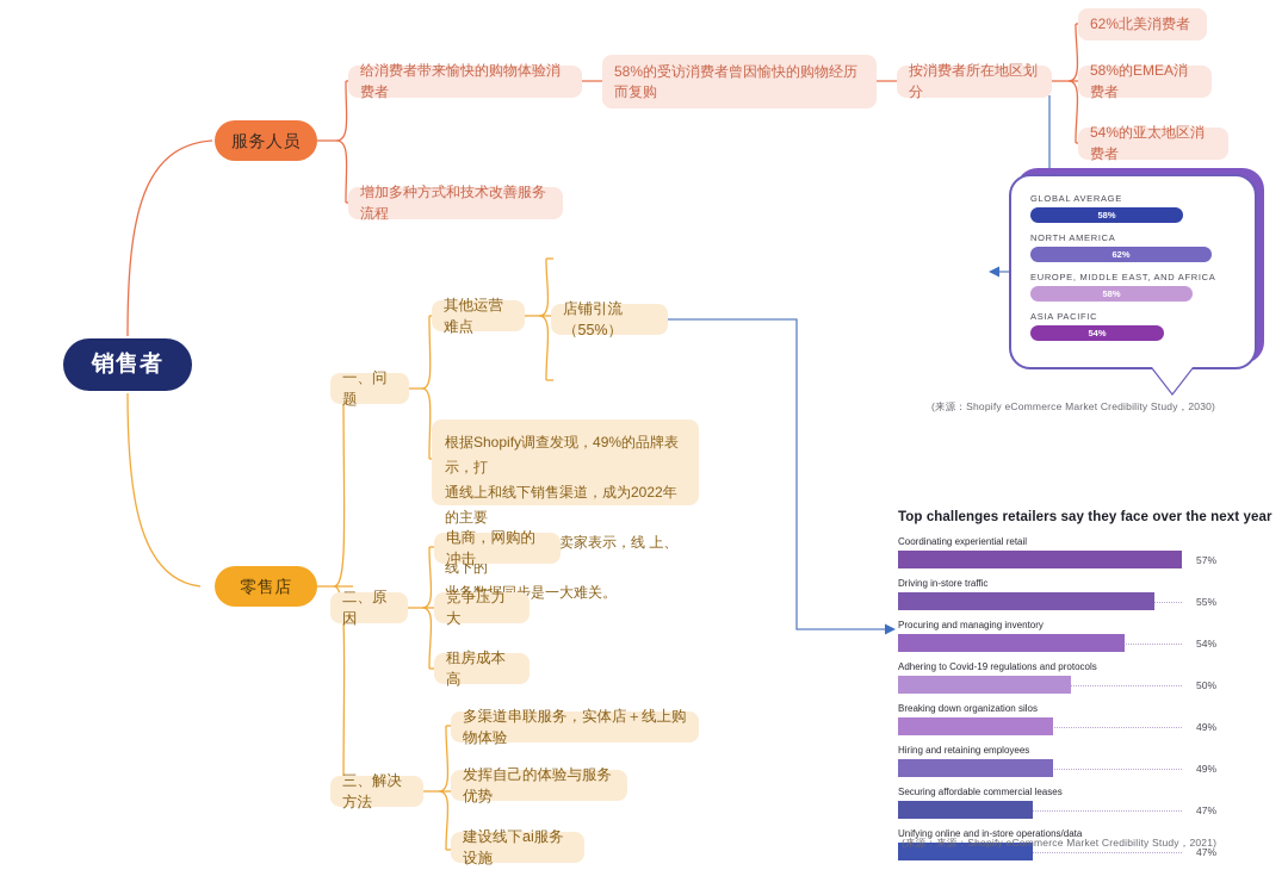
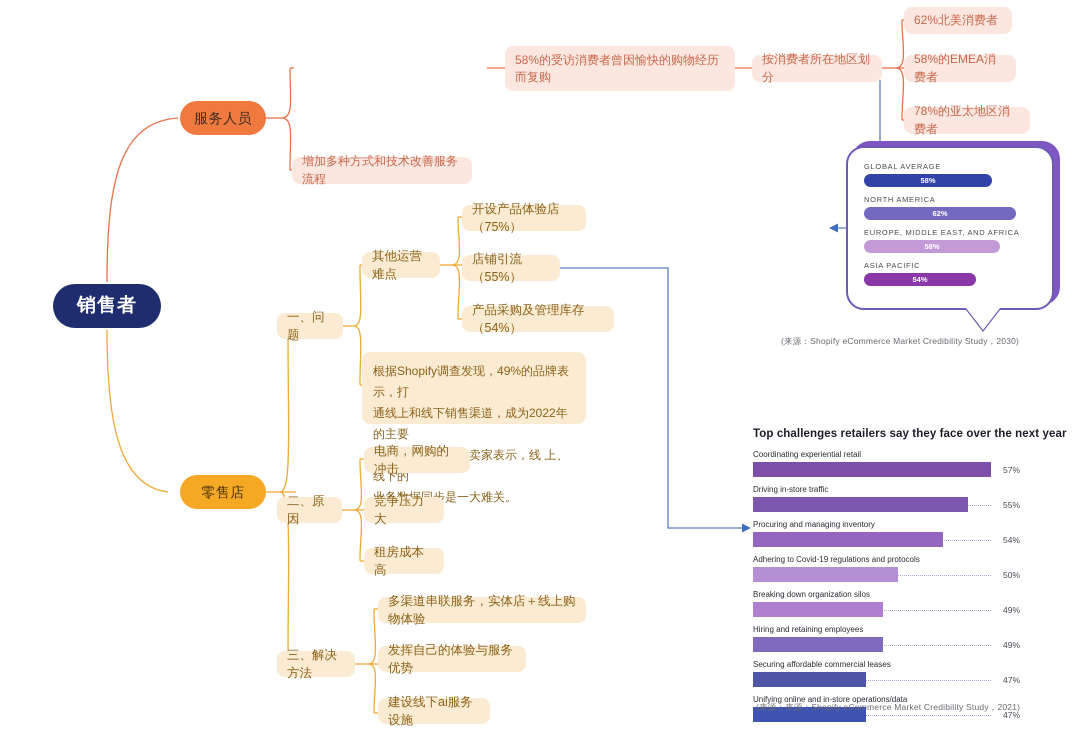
  销售者
  服务人员
- 给消费者带来愉快的购物体验消费者
  增加多种方式和技术改善服务流程
  58%的受访消费者曾因愉快的购物经历而复购
  按消费者所在地区划分
  62%北美消费者
  58%的EMEA消费者
- 54%的亚太地区消费者
+ 78%的亚太地区消费者
  GLOBAL AVERAGE
  58%
  NORTH AMERICA
  62%
  EUROPE, MIDDLE EAST, AND AFRICA
  58%
  ASIA PACIFIC
  54%
  (来源：Shopify eCommerce Market Credibility Study，2030)
  零售店
  一、问题
  其他运营难点
+ 开设产品体验店（75%）
  店铺引流（55%）
+ 产品采购及管理库存（54%）
  根据Shopify调查发现，49%的品牌表示，打
  通线上和线下销售渠道，成为2022年的主要
  二、原因
  电商，网购的冲击
  竞争压力大
  租房成本高
  三、解决方法
  多渠道串联服务，实体店＋线上购物体验
  发挥自己的体验与服务优势
  建设线下ai服务设施
  Top challenges retailers say they face over the next year
  Coordinating experiential retail
  57%
  Driving in-store traffic
  55%
  Procuring and managing inventory
  54%
  Adhering to Covid-19 regulations and protocols
  50%
  Breaking down organization silos
  49%
  Hiring and retaining employees
  49%
  Securing affordable commercial leases
  47%
  Unifying online and in-store operations/data
  47%
  (来源：来源：Shopify eCommerce Market Credibility Study，2021)
